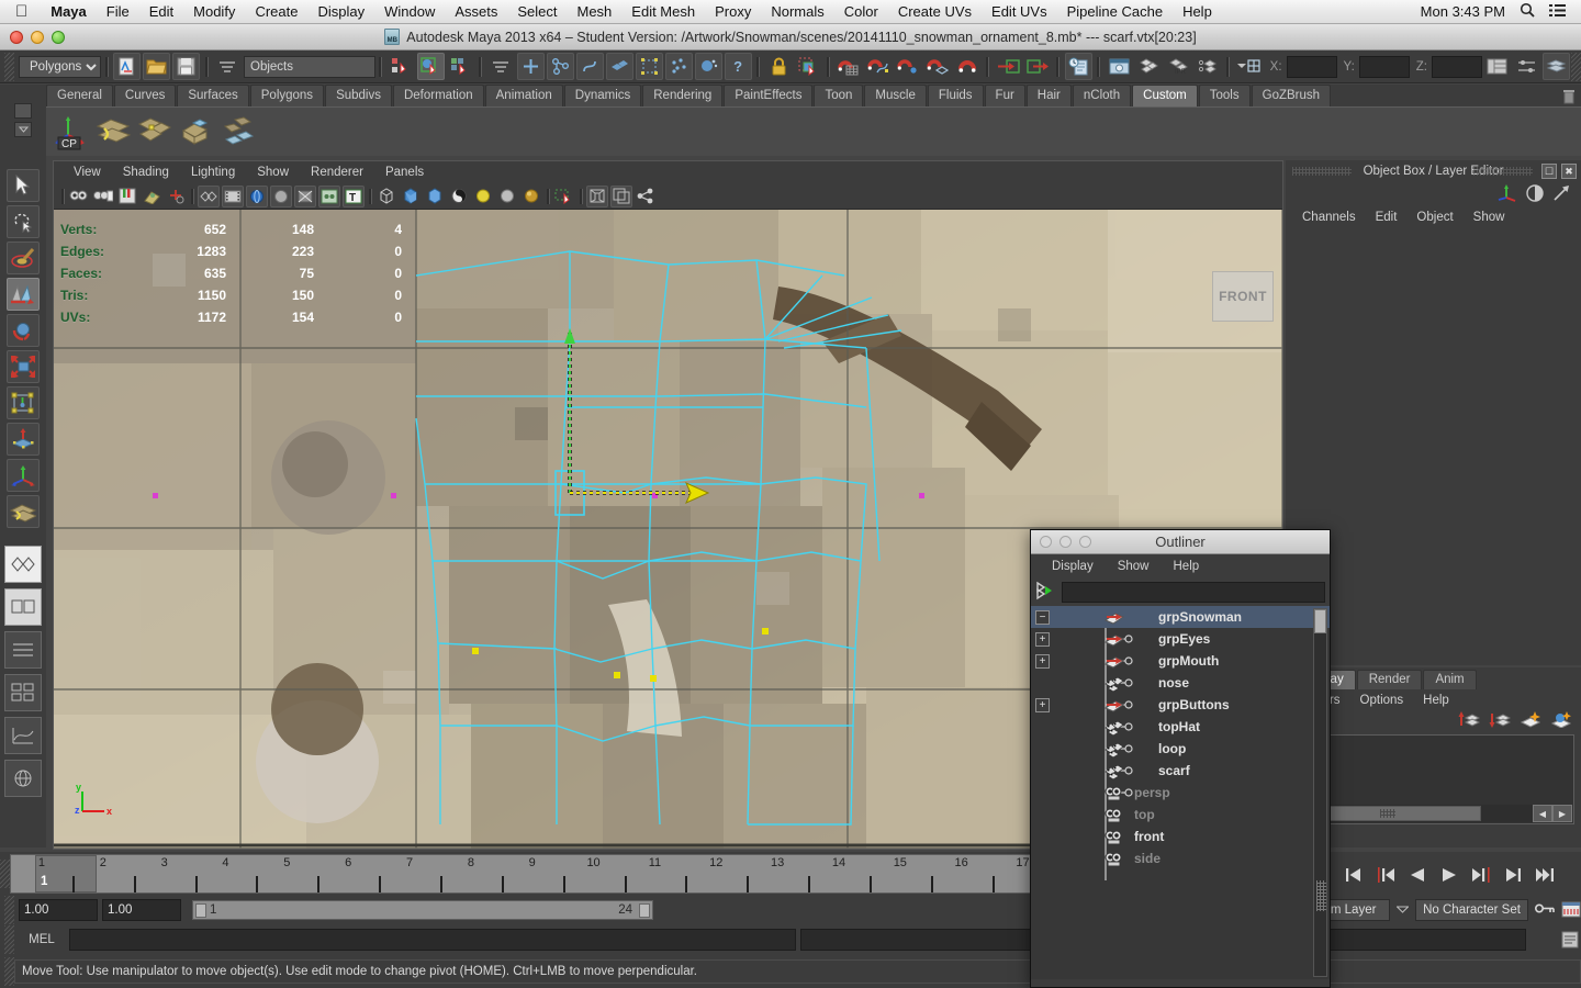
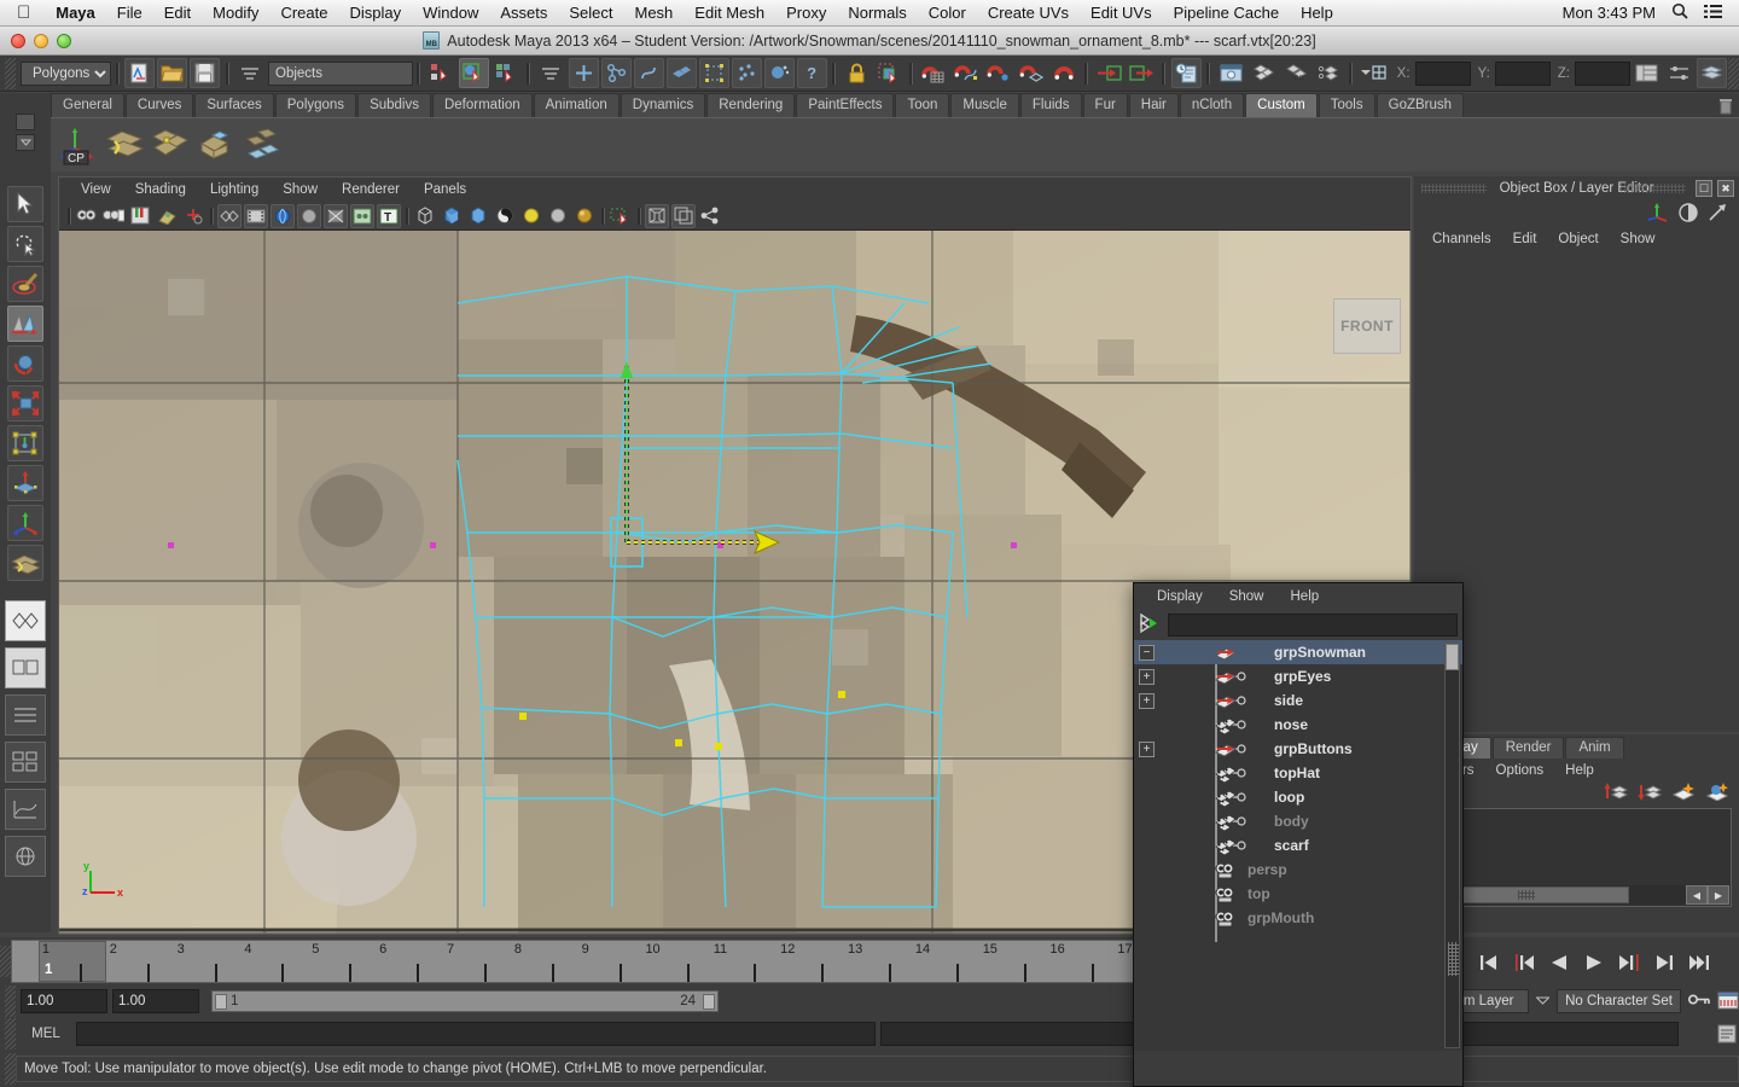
  
  Maya
  File
  Edit
  Modify
  Create
  Display
  Window
  Assets
  Select
  Mesh
  Edit Mesh
  Proxy
  Normals
  Color
  Create UVs
  Edit UVs
  Pipeline Cache
  Help
  Mon 3:43 PM
  Autodesk Maya 2013 x64 – Student Version: /Artwork/Snowman/scenes/20141110_snowman_ornament_8.mb* --- scarf.vtx[20:23]
  Polygons
  Objects
  ?
  X:
  Y:
  Z:
  General
  Curves
  Surfaces
  Polygons
  Subdivs
  Deformation
  Animation
  Dynamics
  Rendering
  PaintEffects
  Toon
  Muscle
  Fluids
  Fur
  Hair
  nCloth
  Custom
  Tools
  GoZBrush
  CP
  View
  Shading
  Lighting
  Show
  Renderer
  Panels
  T
- Verts:	652	148	4
- Edges:	1283	223	0
- Faces:	635	75	0
- Tris:	1150	150	0
- UVs:	1172	154	0
  FRONT
  y
  x
  z
  Object Box / Layer Editor
  ☐
  ✖
  Channels
  Edit
  Object
  Show
  Render
  Anim
  Options
  Help
  ◀
  ▶
  1
  1
  2
  3
  4
  5
  6
  7
  8
  9
  10
  11
  12
  13
  14
  15
  16
  17
  1.00
  1.00
  1
  24
  No Character Set
  MEL
  Move Tool: Use manipulator to move object(s). Use edit mode to change pivot (HOME). Ctrl+LMB to move perpendicular.
- Outliner
  Display
  Show
  Help
  −
  grpSnowman
  +
  grpEyes
  +
- grpMouth
+ side
  nose
  +
  grpButtons
  topHat
  loop
+ body
  scarf
  persp
  top
- front
- side
+ grpMouth
